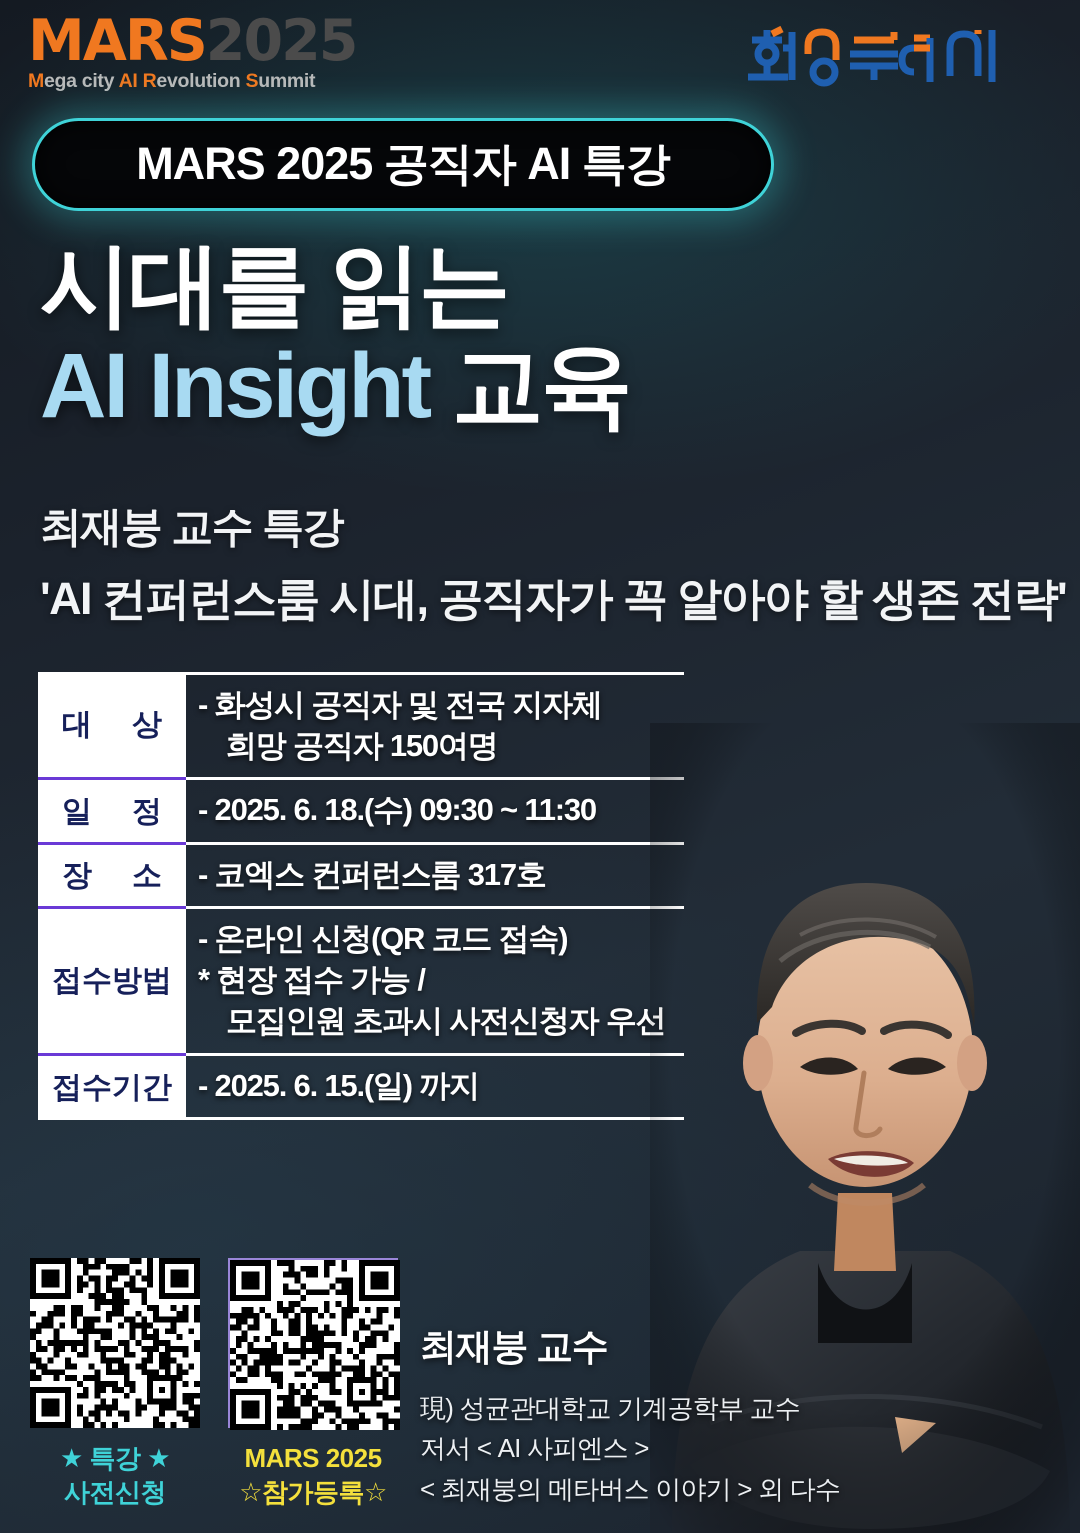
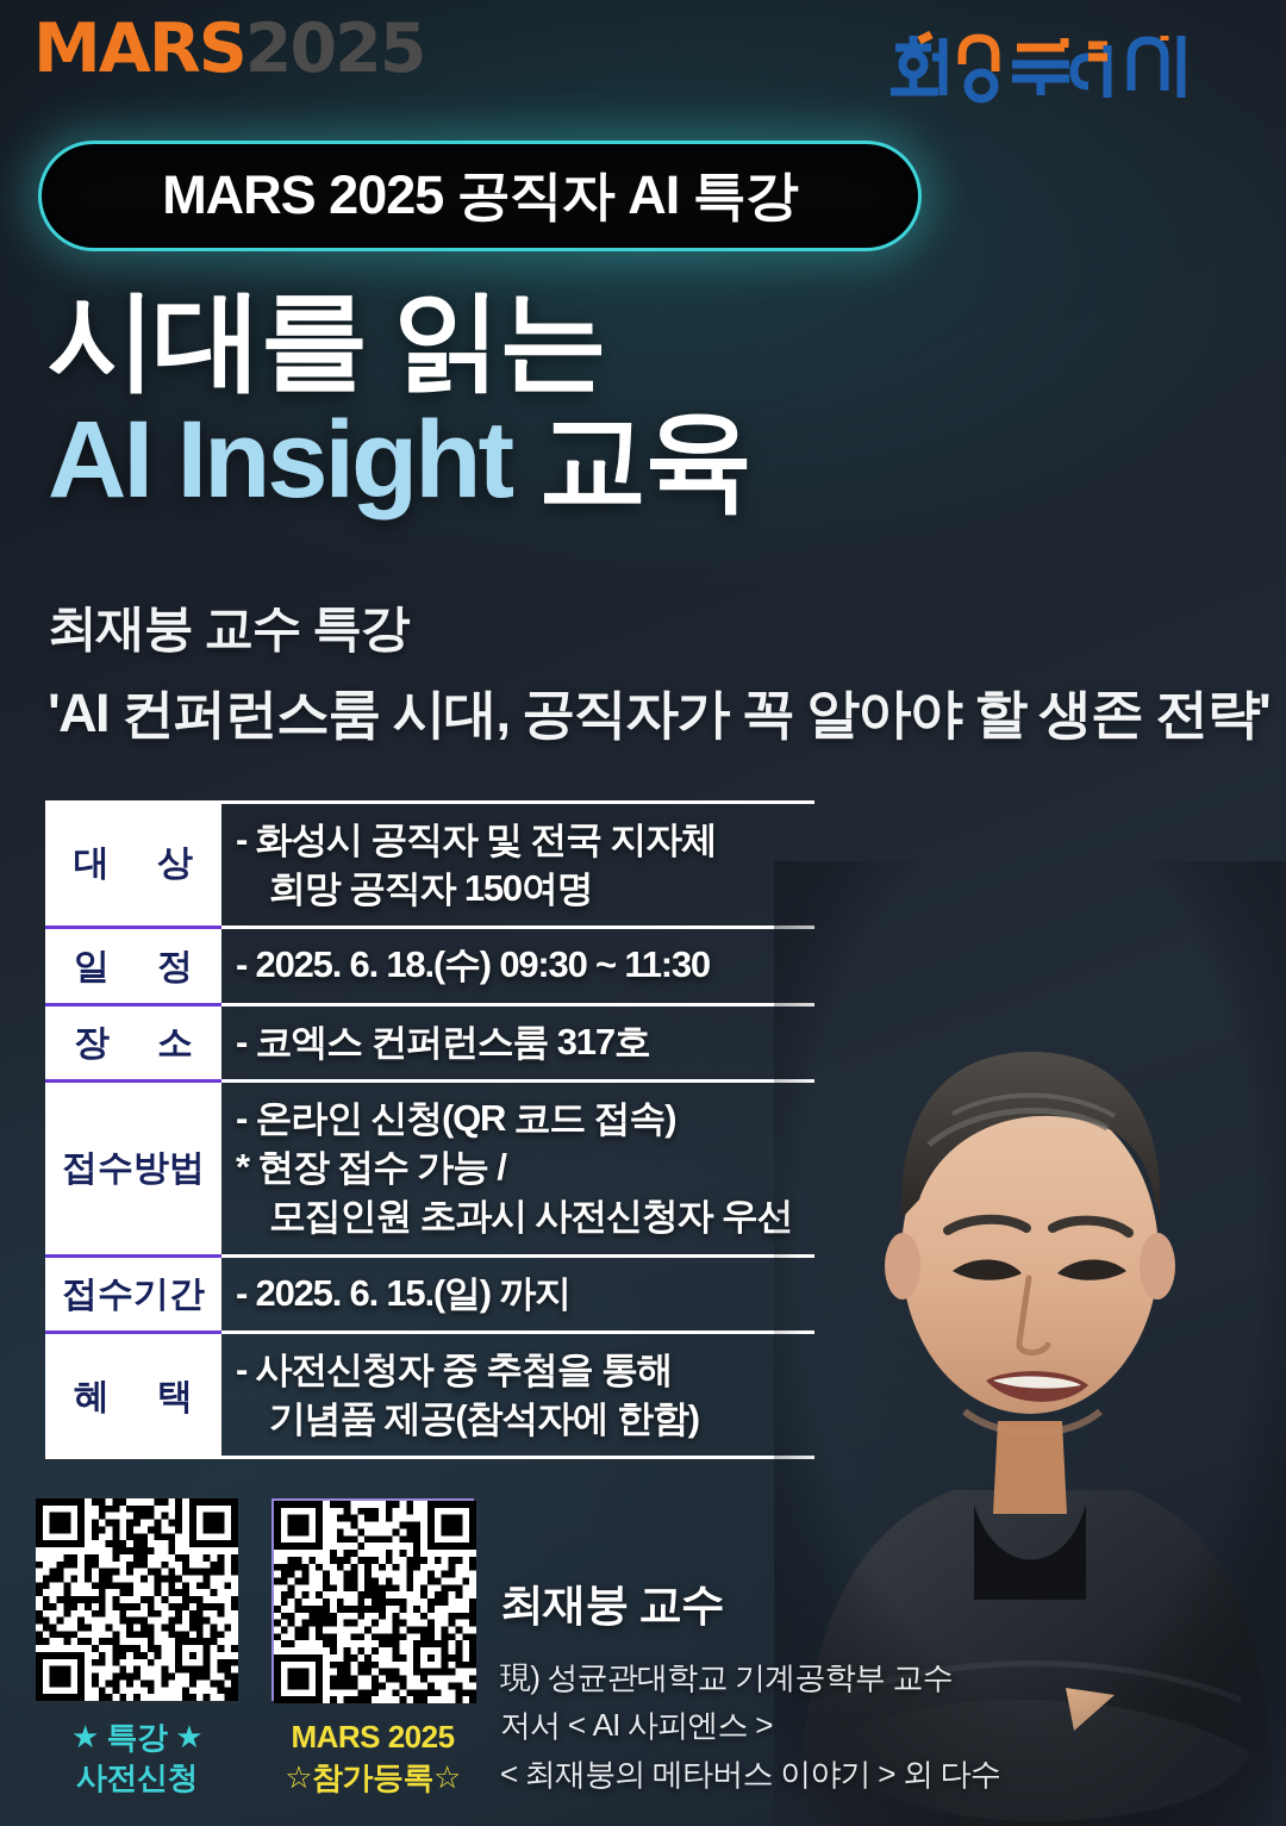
  MARS2025
- Mega city AI Revolution Summit
  MARS 2025 공직자 AI 특강
  시대를 읽는
  AI Insight 교육
  최재붕 교수 특강
  'AI 컨퍼런스룸 시대, 공직자가 꼭 알아야 할 생존 전략'
  대
  상
  - 화성시 공직자 및 전국 지자체
  희망 공직자 150여명
  일
  정
  - 2025. 6. 18.(수) 09:30 ~ 11:30
  장
  소
  - 코엑스 컨퍼런스룸 317호
  접수방법
  - 온라인 신청(QR 코드 접속)
  * 현장 접수 가능 /
  모집인원 초과시 사전신청자 우
  접수기간
  - 2025. 6. 15.(일) 까지
+ 혜
+ 택
+ - 사전신청자 중 추첨을 통해
+ 기념품 제공(참석자에 한함)
  ★ 특강 ★
  사전신청
  MARS 2025
  ☆참가등록☆
  최재붕 교수
  現) 성균관대학교 기계공학부 교수
  저서 < AI 사피엔스 >
  < 최재붕의 메타버스 이야기 > 외 다수
